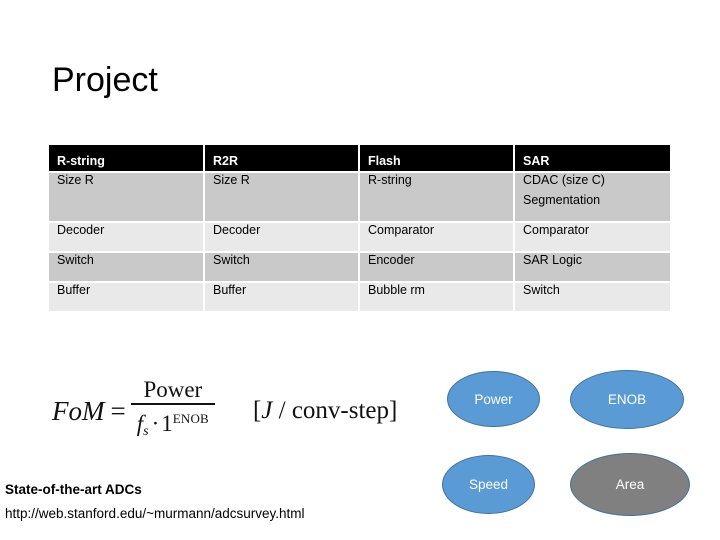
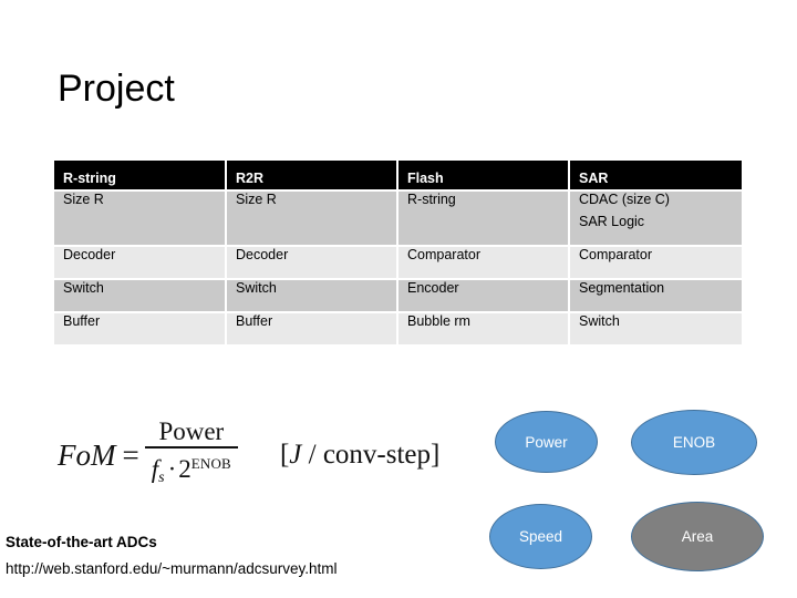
  Project
  R-string	R2R	Flash	SAR
- Size R	Size R	R-string	CDAC (size C) Segmentation
+ Size R	Size R	R-string	CDAC (size C) SAR Logic
  Decoder	Decoder	Comparator	Comparator
- Switch	Switch	Encoder	SAR Logic
+ Switch	Switch	Encoder	Segmentation
  Buffer	Buffer	Bubble rm	Switch
  FoM
  =
  Power
- fs·1ENOB
+ fs·2ENOB
  [J / conv-step]
  Power
  ENOB
  Speed
  Area
  State-of-the-art ADCs
  http://web.stanford.edu/~murmann/adcsurvey.html
